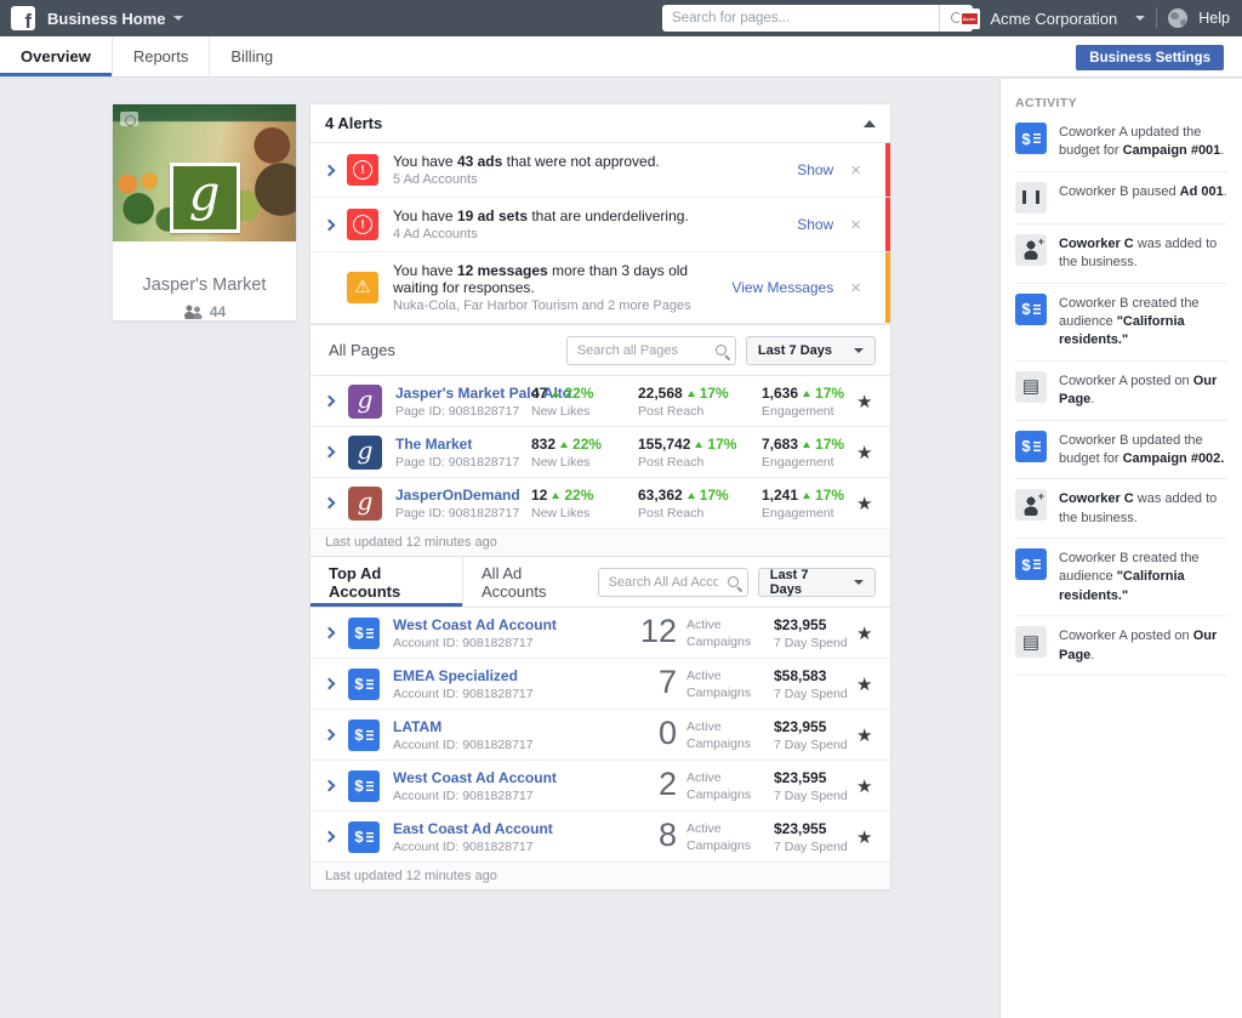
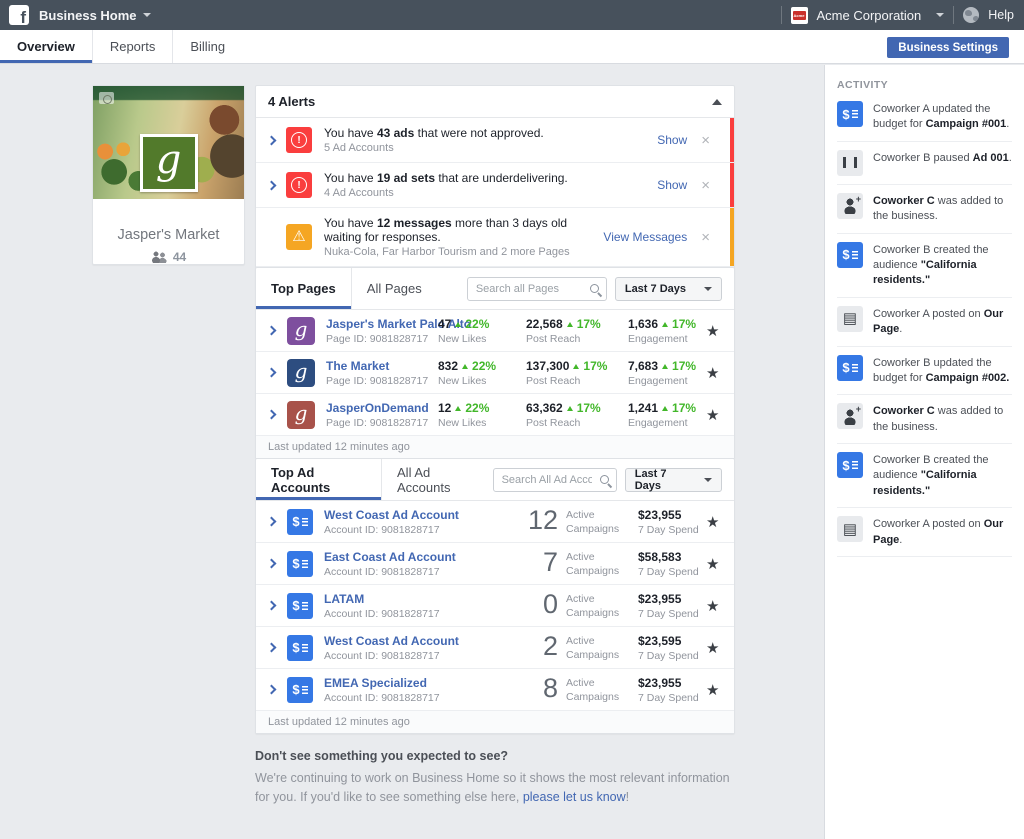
  f
  Business Home
- Search for pages...
  Acme Corporation
  Help
  Overview
  Reports
  Billing
  Business Settings
  g
  Jasper's Market
  44
  4 Alerts
  You have 43 ads that were not approved.
  5 Ad Accounts
  Show
  ×
  You have 19 ad sets that are underdelivering.
  4 Ad Accounts
  Show
  ×
  You have 12 messages more than 3 days old waiting for responses.
  Nuka-Cola, Far Harbor Tourism and 2 more Pages
  View Messages
  ×
+ Top Pages
  All Pages
  Search all Pages
  Last 7 Days
  g
  Jasper's Market Palo Alto
  Page ID: 9081828717
  47
  22%
  New Likes
  22,568
  17%
  Post Reach
  1,636
  17%
  Engagement
  ★
  g
  The Market
  Page ID: 9081828717
  832
  22%
  New Likes
- 155,742
+ 137,300
  17%
  Post Reach
  7,683
  17%
  Engagement
  ★
  g
  JasperOnDemand
  Page ID: 9081828717
  12
  22%
  New Likes
  63,362
  17%
  Post Reach
  1,241
  17%
  Engagement
  ★
  Last updated 12 minutes ago
  Top Ad Accounts
  All Ad Accounts
  Search All Ad Acc
  Last 7 Days
  West Coast Ad Account
  Account ID: 9081828717
  12
  Active
  Campaigns
  $23,955
  7 Day Spend
  ★
- EMEA Specialized
+ East Coast Ad Account
  Account ID: 9081828717
  7
  Active
  Campaigns
  $58,583
  7 Day Spend
  ★
  LATAM
  Account ID: 9081828717
  0
  Active
  Campaigns
  $23,955
  7 Day Spend
  ★
  West Coast Ad Account
  Account ID: 9081828717
  2
  Active
  Campaigns
  $23,595
  7 Day Spend
  ★
- East Coast Ad Account
+ EMEA Specialized
  Account ID: 9081828717
  8
  Active
  Campaigns
  $23,955
  7 Day Spend
  ★
  Last updated 12 minutes ago
+ Don't see something you expected to see?
+ We're continuing to work on Business Home so it shows the most relevant information for you. If you'd like to see something else here, please let us know!
  ACTIVITY
  Coworker A updated the budget for Campaign #001.
  Coworker B paused Ad 001.
  Coworker C was added to the business.
  Coworker B created the audience "California residents."
  Coworker A posted on Our Page.
  Coworker B updated the budget for Campaign #002.
  Coworker C was added to the business.
  Coworker B created the audience "California residents."
  Coworker A posted on Our Page.
